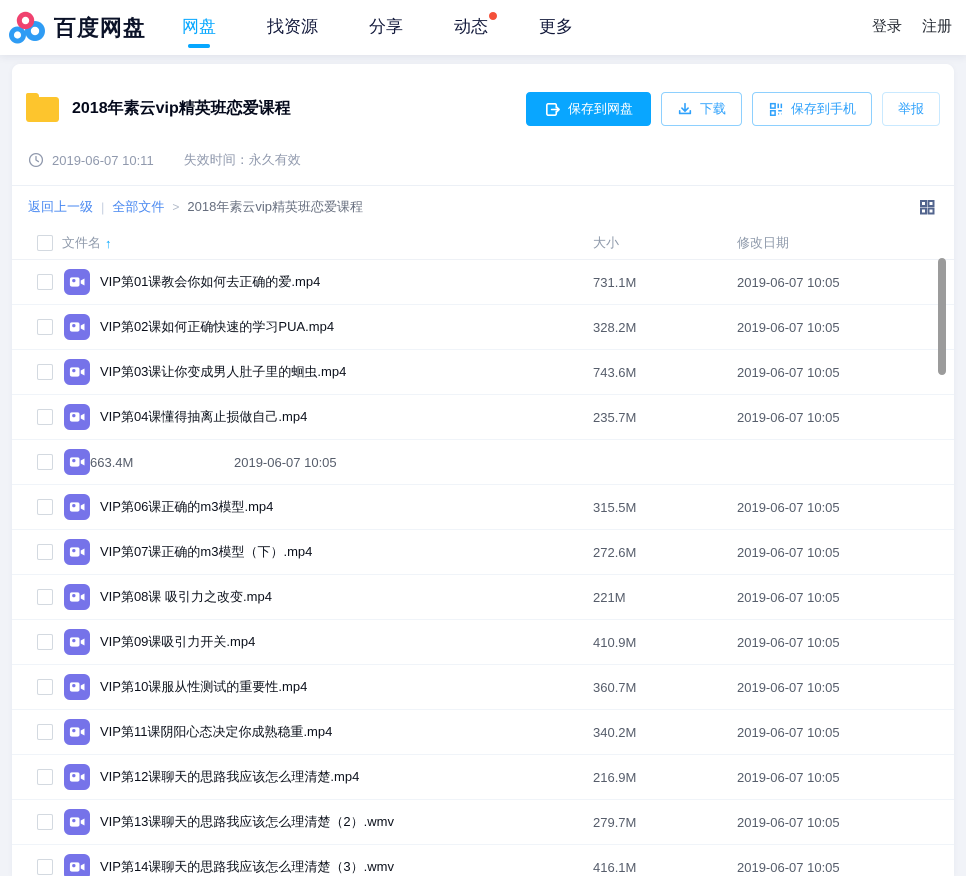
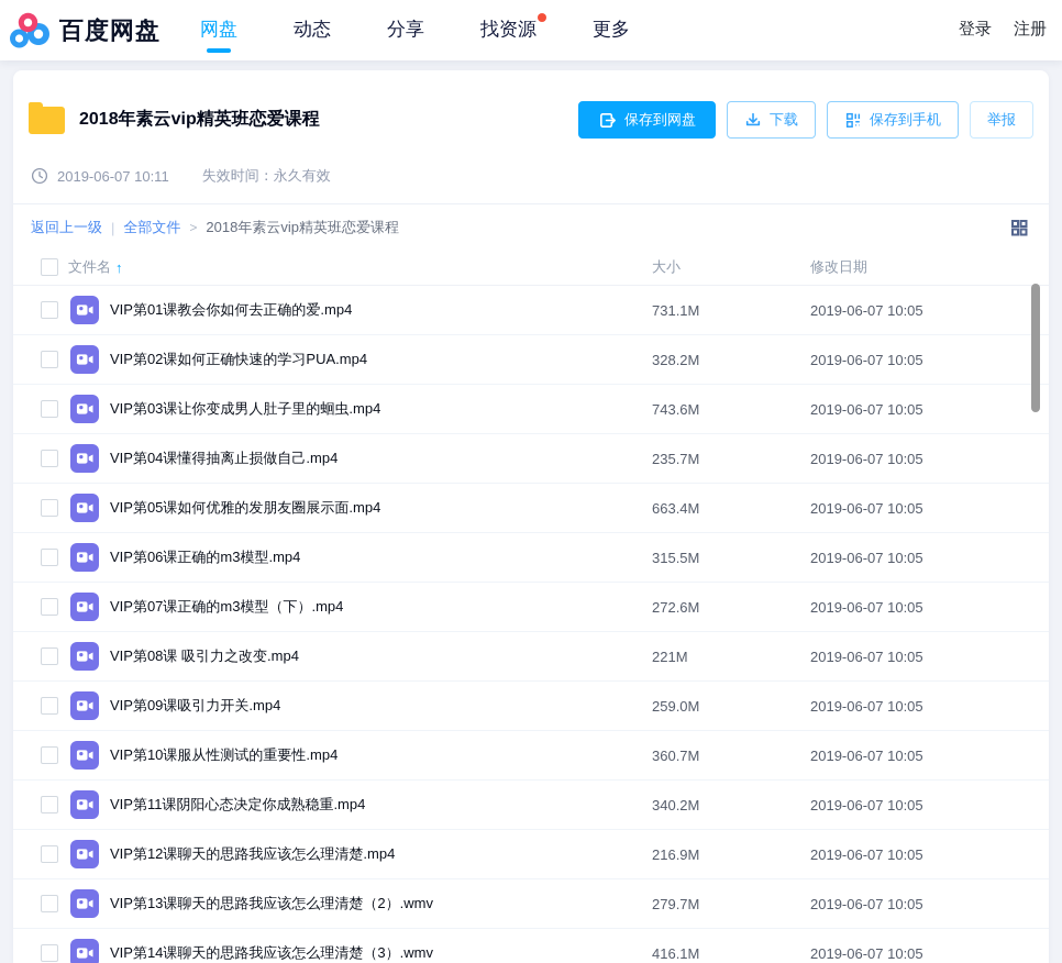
  百度网盘
  网盘
- 找资源
+ 动态
  分享
- 动态
+ 找资源
  更多
  登录
  注册
  2018年素云vip精英班恋爱课程
  保存到网盘
  下载
  保存到手机
  举报
  2019-06-07 10:11
  失效时间：永久有效
  返回上一级
  |
  全部文件
  >
  2018年素云vip精英班恋爱课程
  文件名
  ↑
  大小
  修改日期
  VIP第01课教会你如何去正确的爱.mp4
  731.1M
  2019-06-07 10:05
  VIP第02课如何正确快速的学习PUA.mp4
  328.2M
  2019-06-07 10:05
  VIP第03课让你变成男人肚子里的蛔虫.mp4
  743.6M
  2019-06-07 10:05
  VIP第04课懂得抽离止损做自己.mp4
  235.7M
  2019-06-07 10:05
+ VIP第05课如何优雅的发朋友圈展示面.mp4
  663.4M
  2019-06-07 10:05
  VIP第06课正确的m3模型.mp4
  315.5M
  2019-06-07 10:05
  VIP第07课正确的m3模型（下）.mp4
  272.6M
  2019-06-07 10:05
  VIP第08课 吸引力之改变.mp4
  221M
  2019-06-07 10:05
  VIP第09课吸引力开关.mp4
- 410.9M
+ 259.0M
  2019-06-07 10:05
  VIP第10课服从性测试的重要性.mp4
  360.7M
  2019-06-07 10:05
  VIP第11课阴阳心态决定你成熟稳重.mp4
  340.2M
  2019-06-07 10:05
  VIP第12课聊天的思路我应该怎么理清楚.mp4
  216.9M
  2019-06-07 10:05
  VIP第13课聊天的思路我应该怎么理清楚（2）.wmv
  279.7M
  2019-06-07 10:05
  VIP第14课聊天的思路我应该怎么理清楚（3）.wmv
  416.1M
  2019-06-07 10:05
